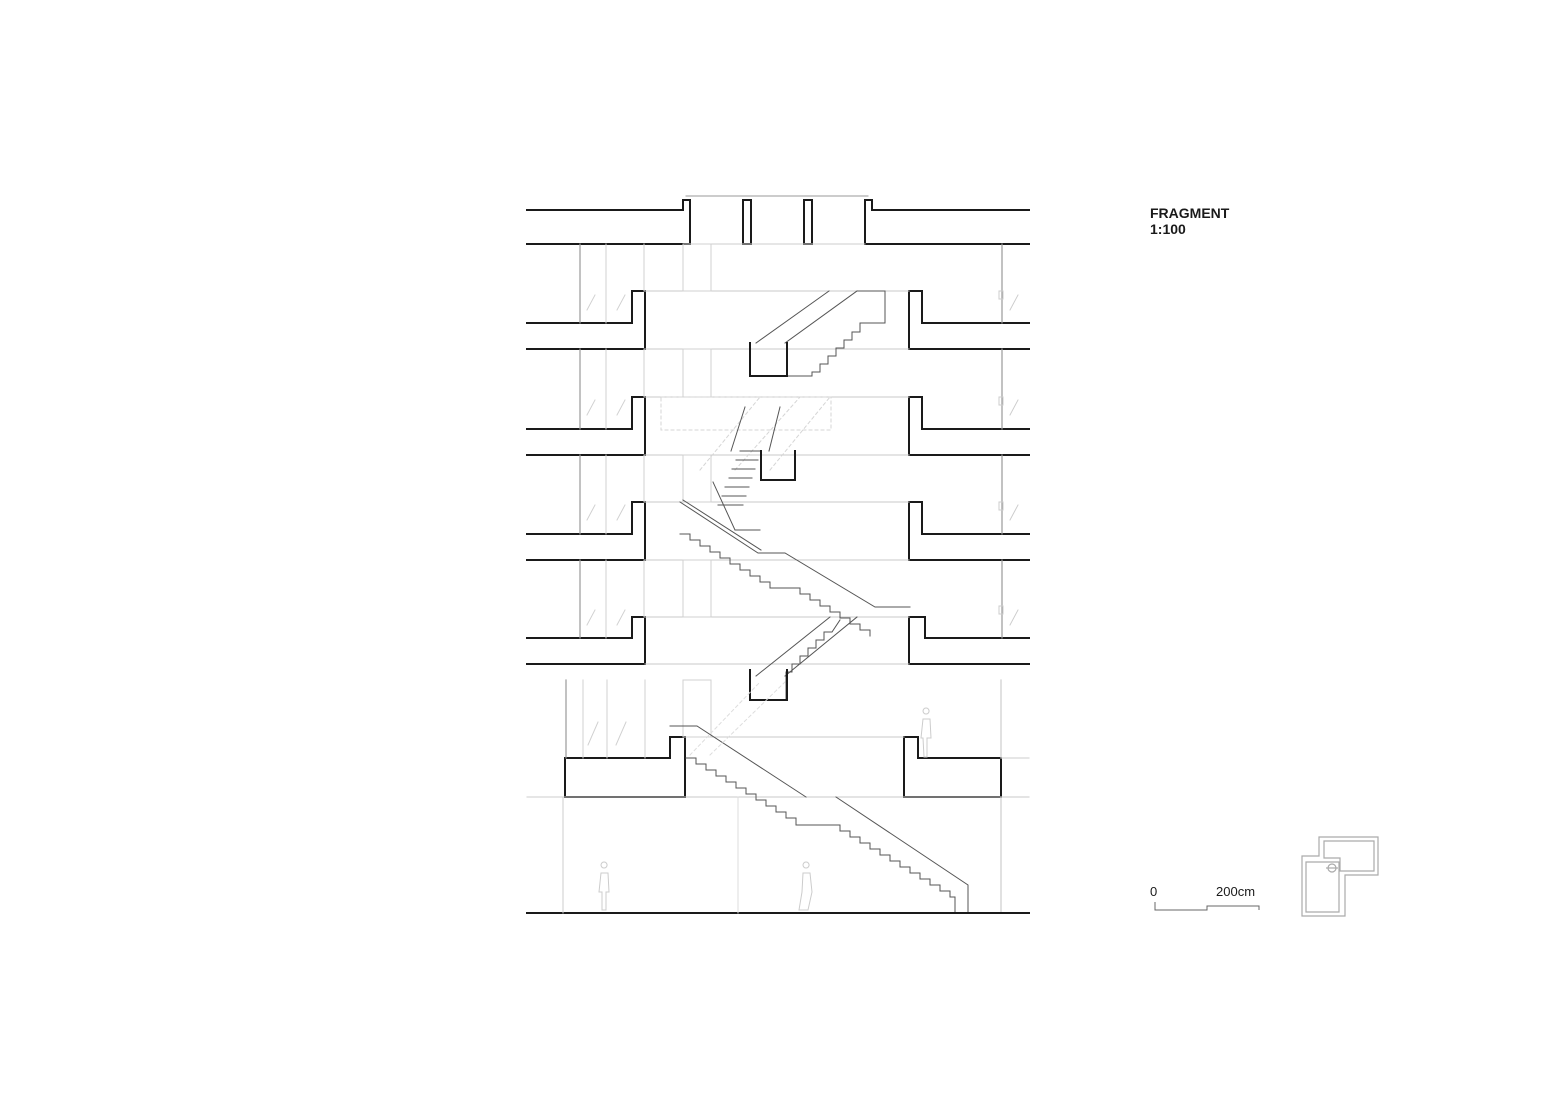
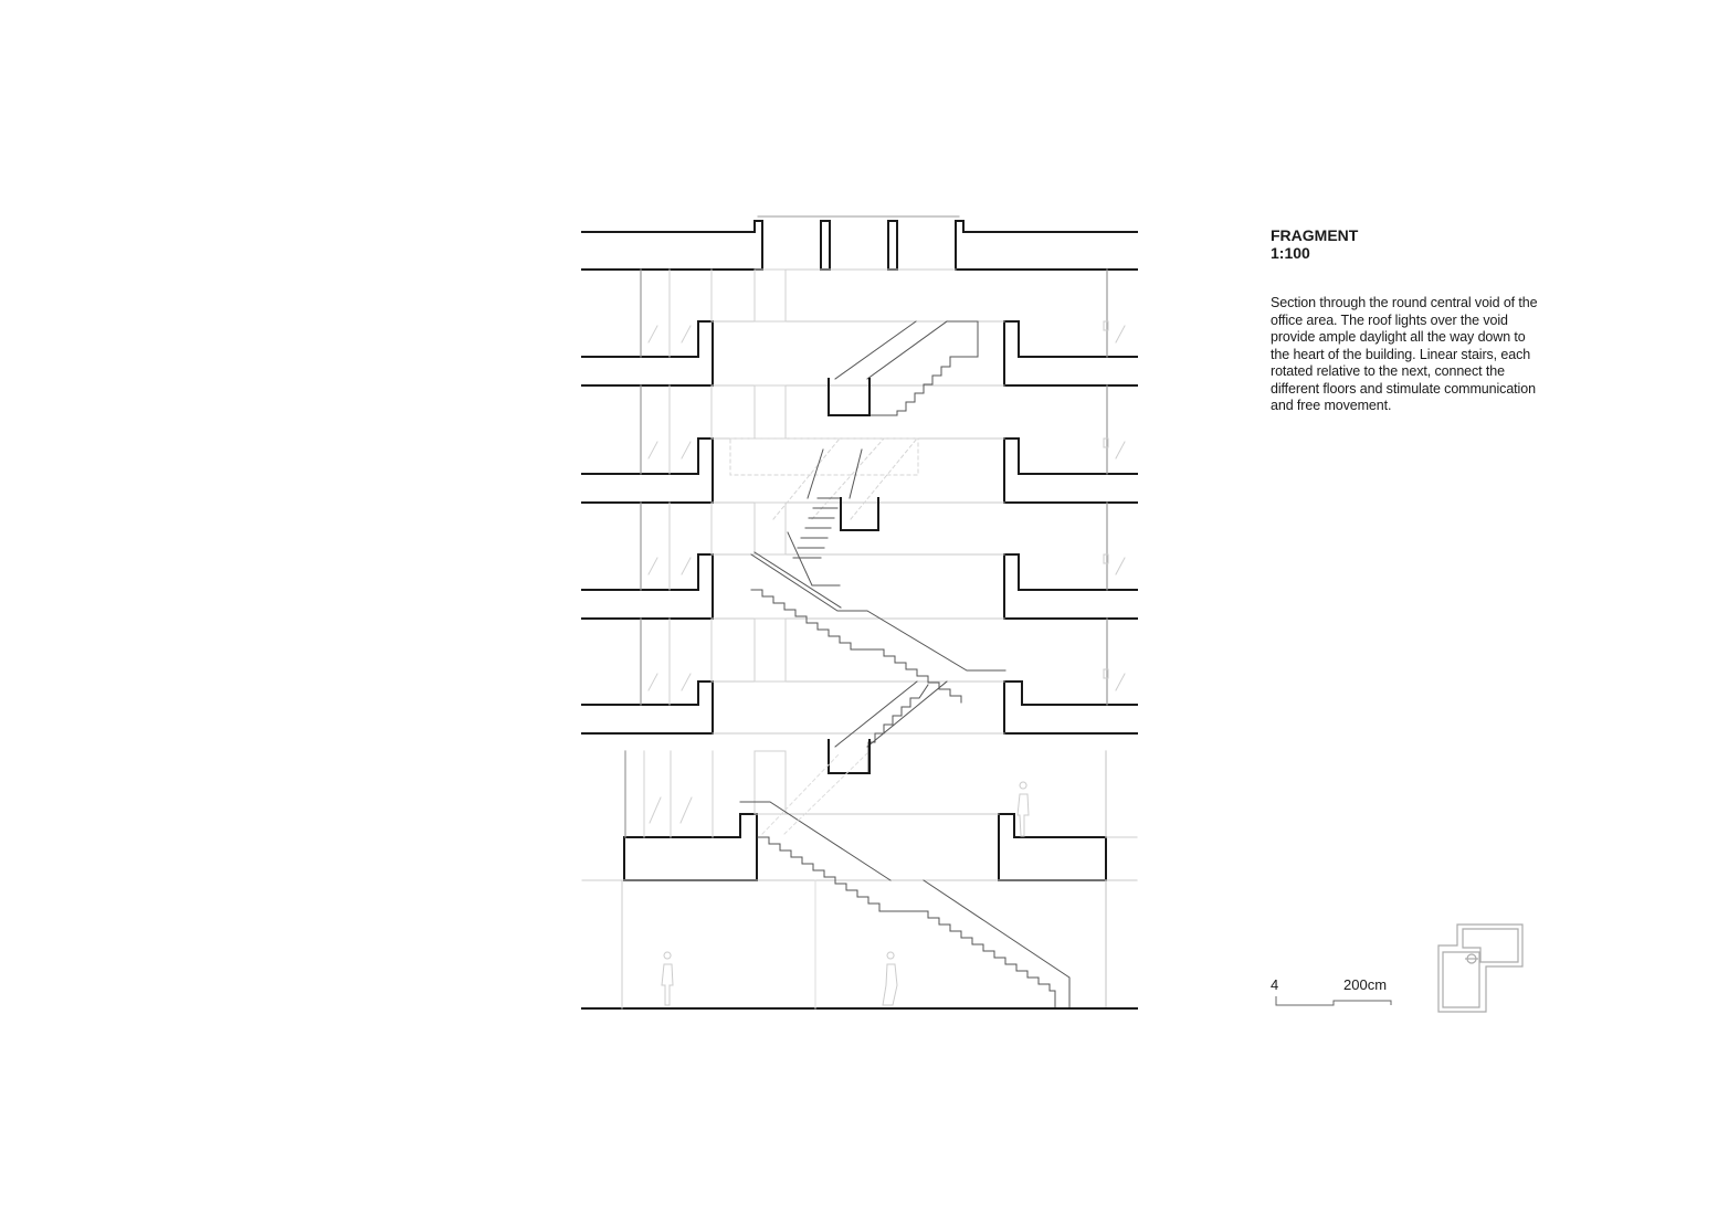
  FRAGMENT
  1:100
+ Section through the round central void of the office area. The roof lights over the void provide ample daylight all the way down to the heart of the building. Linear stairs, each rotated relative to the next, connect the different floors and stimulate communication and free movement.
- 0
+ 4
  200cm
